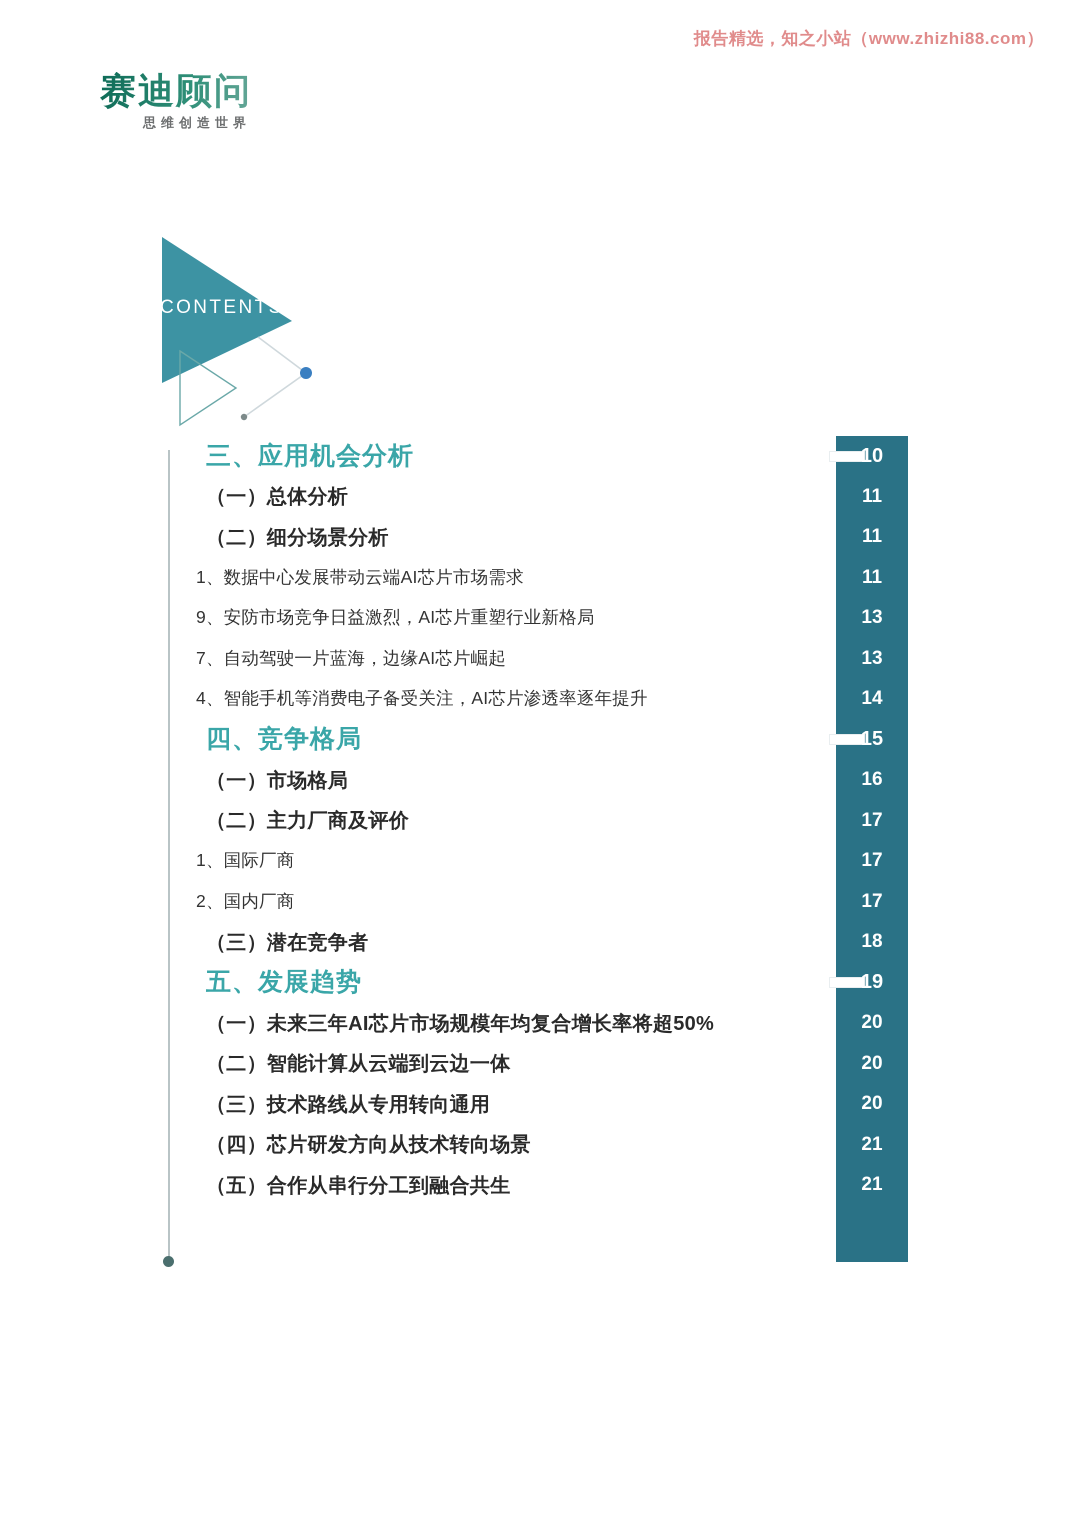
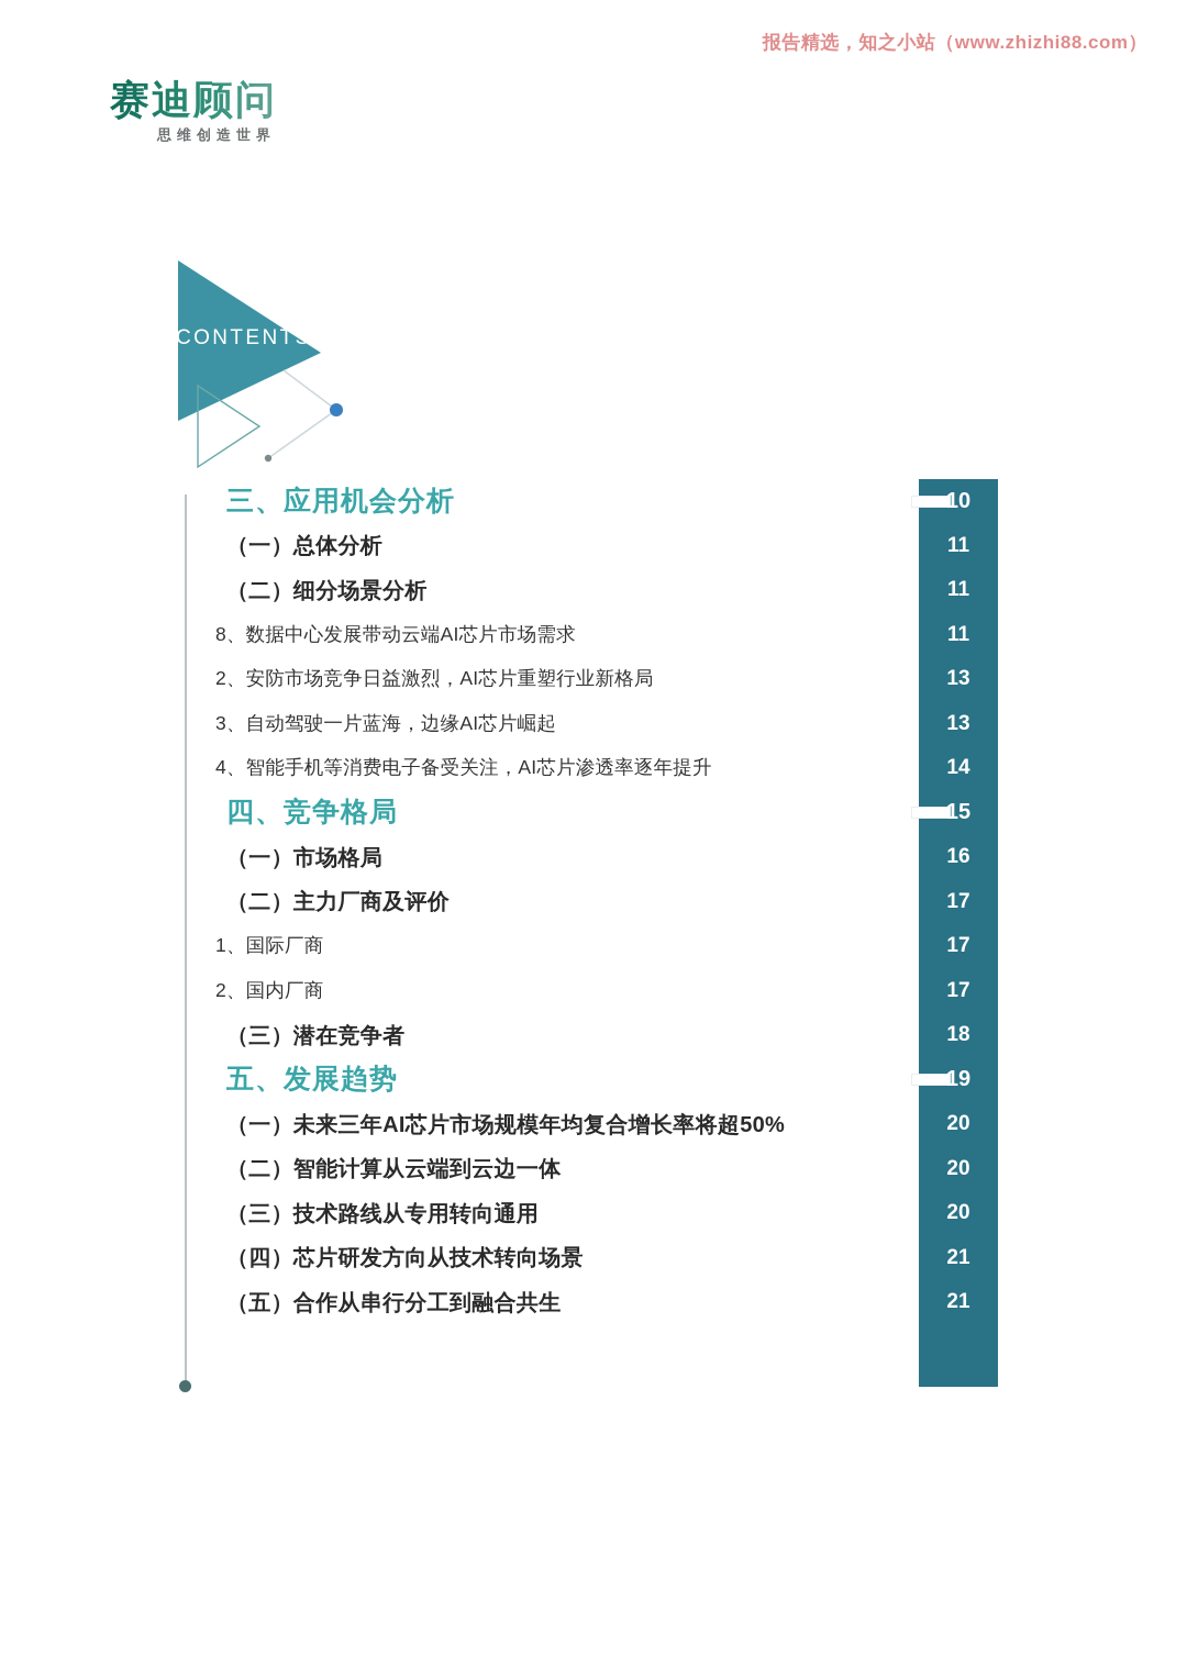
  报告精选，知之小站（www.zhizhi88.com）
  赛迪顾问
  思维创造世界
  CONTENTS
  三、应用机会分析
  10
  （一）总体分析
  11
  （二）细分场景分析
  11
- 1、数据中心发展带动云端AI芯片市场需求
+ 8、数据中心发展带动云端AI芯片市场需求
  11
- 9、安防市场竞争日益激烈，AI芯片重塑行业新格局
+ 2、安防市场竞争日益激烈，AI芯片重塑行业新格局
  13
- 7、自动驾驶一片蓝海，边缘AI芯片崛起
+ 3、自动驾驶一片蓝海，边缘AI芯片崛起
  13
  4、智能手机等消费电子备受关注，AI芯片渗透率逐年提升
  14
  四、竞争格局
  15
  （一）市场格局
  16
  （二）主力厂商及评价
  17
  1、国际厂商
  17
  2、国内厂商
  17
  （三）潜在竞争者
  18
  五、发展趋势
  19
  （一）未来三年AI芯片市场规模年均复合增长率将超50%
  20
  （二）智能计算从云端到云边一体
  20
  （三）技术路线从专用转向通用
  20
  （四）芯片研发方向从技术转向场景
  21
  （五）合作从串行分工到融合共生
  21
